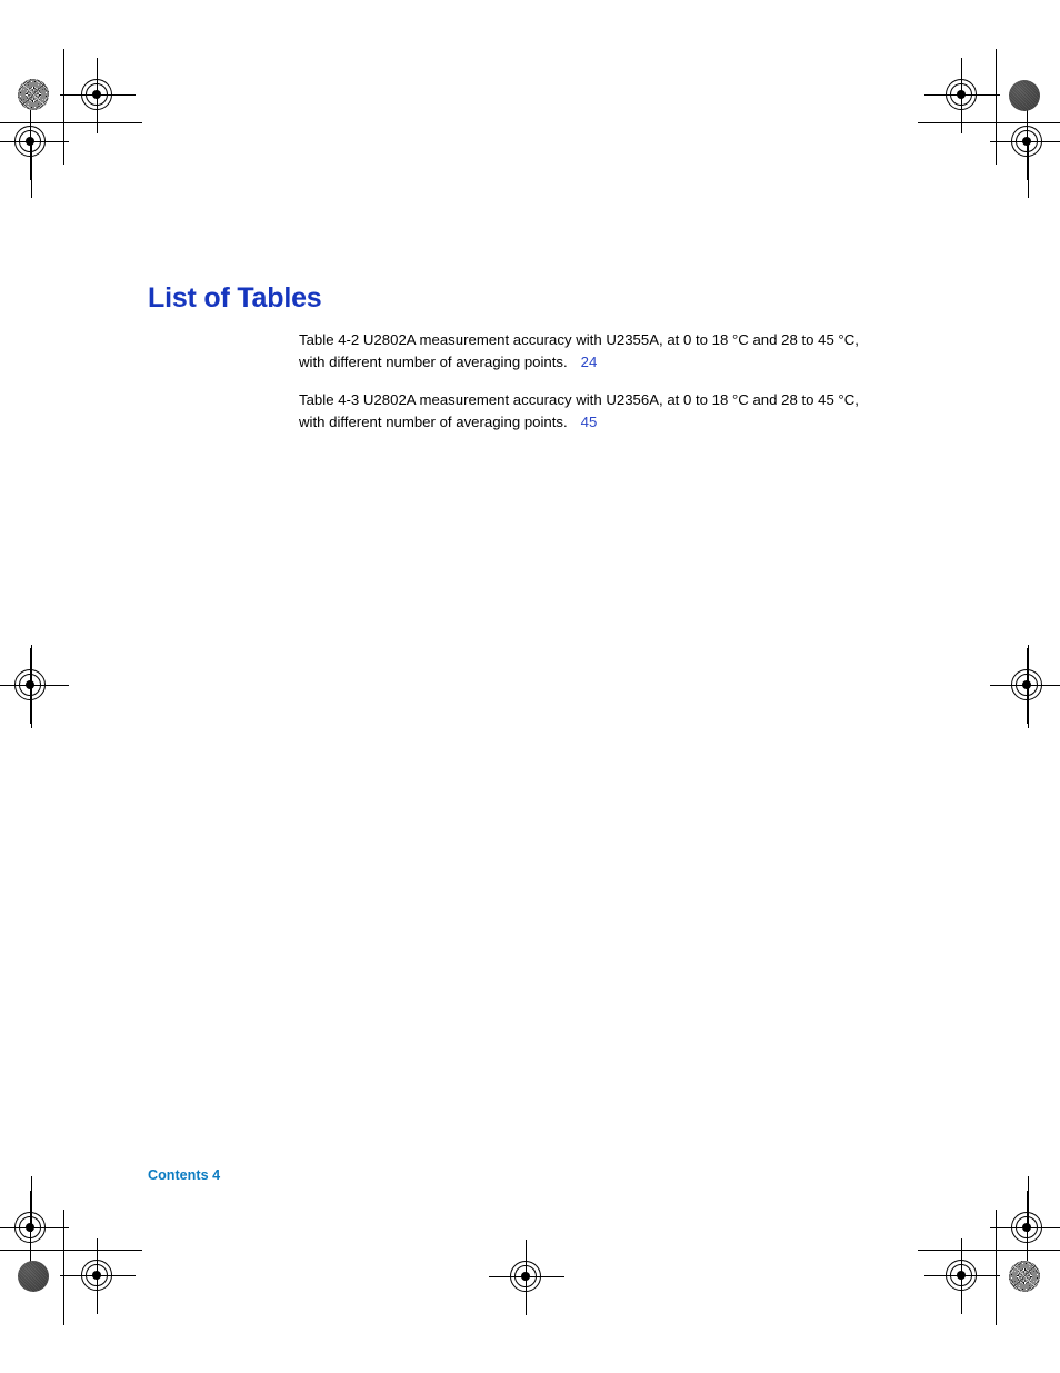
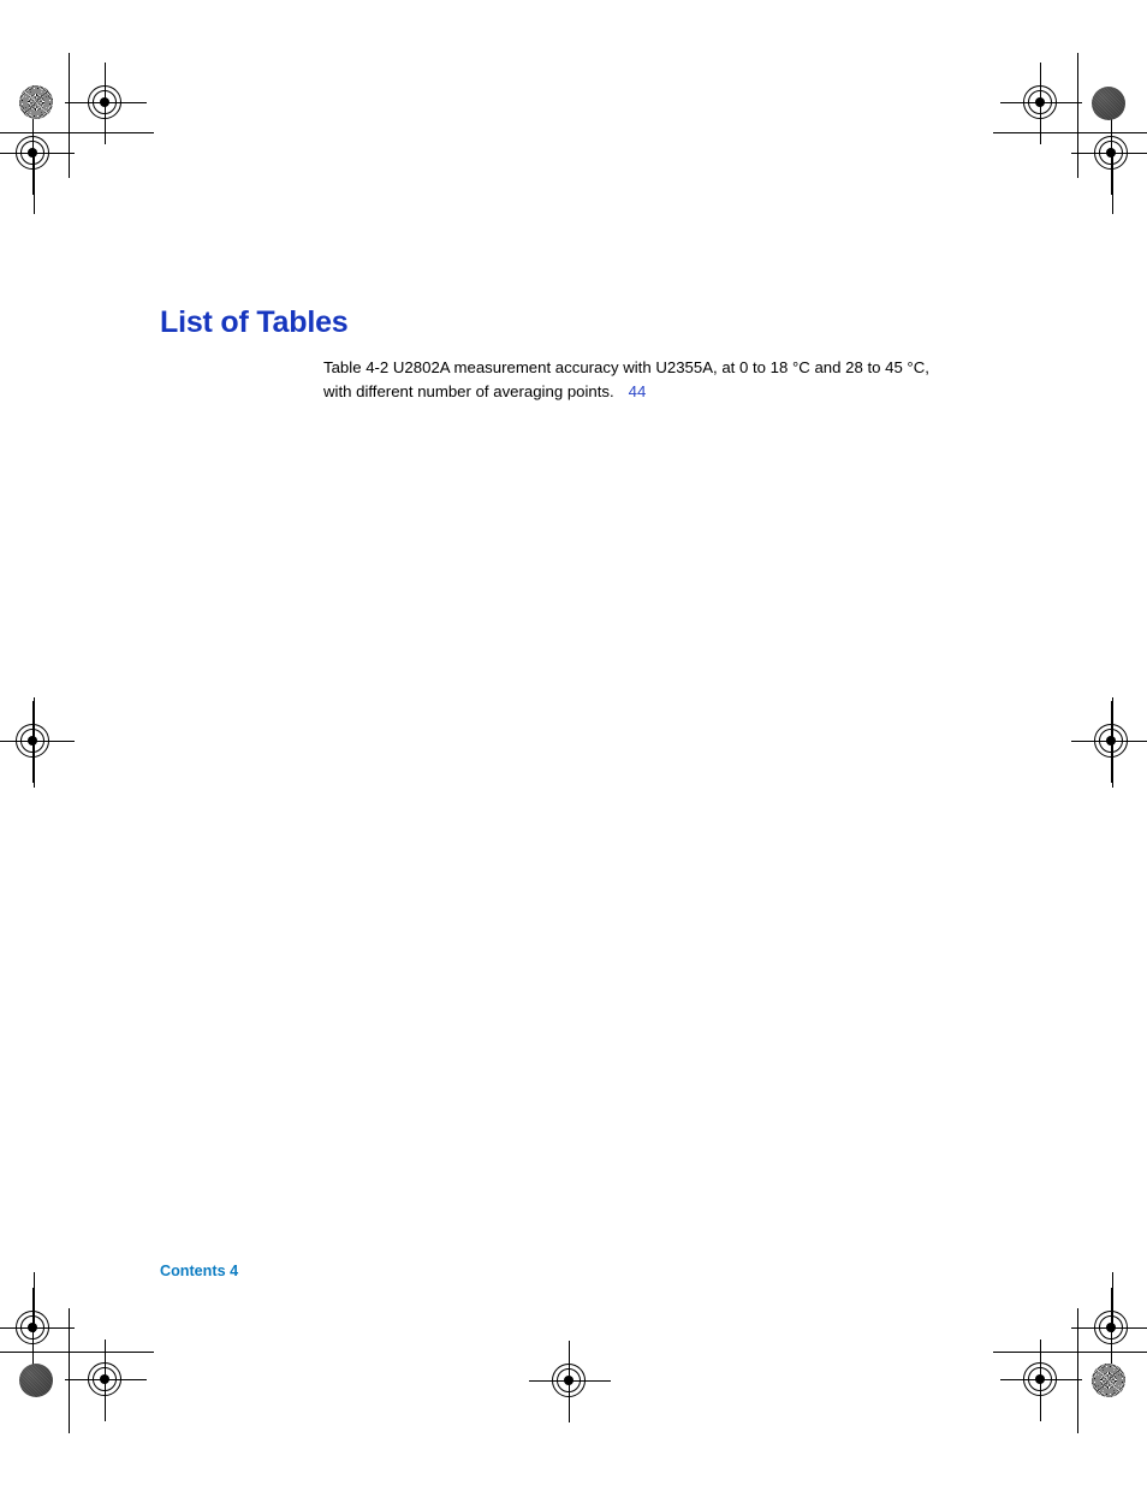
  List of Tables
- Table 4-2 U2802A measurement accuracy with U2355A, at 0 to 18 °C and 28 to 45 °C, with different number of averaging points. 24
+ Table 4-2 U2802A measurement accuracy with U2355A, at 0 to 18 °C and 28 to 45 °C, with different number of averaging points. 44
- Table 4-3 U2802A measurement accuracy with U2356A, at 0 to 18 °C and 28 to 45 °C, with different number of averaging points. 45
  Contents 4
